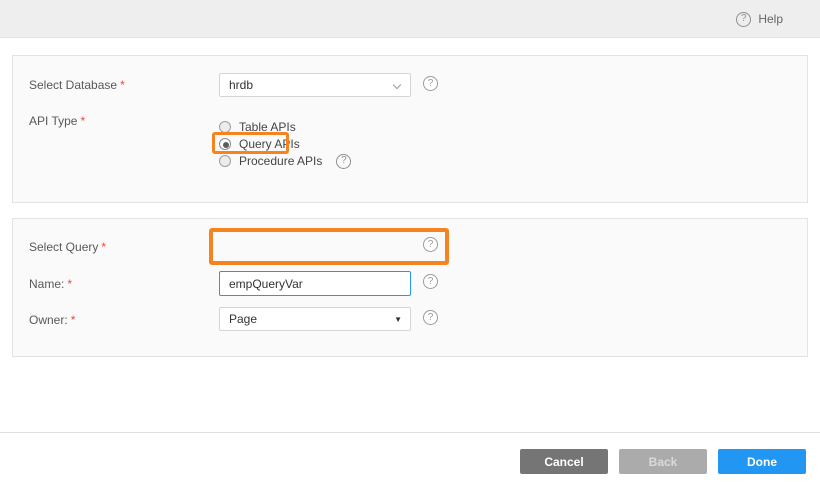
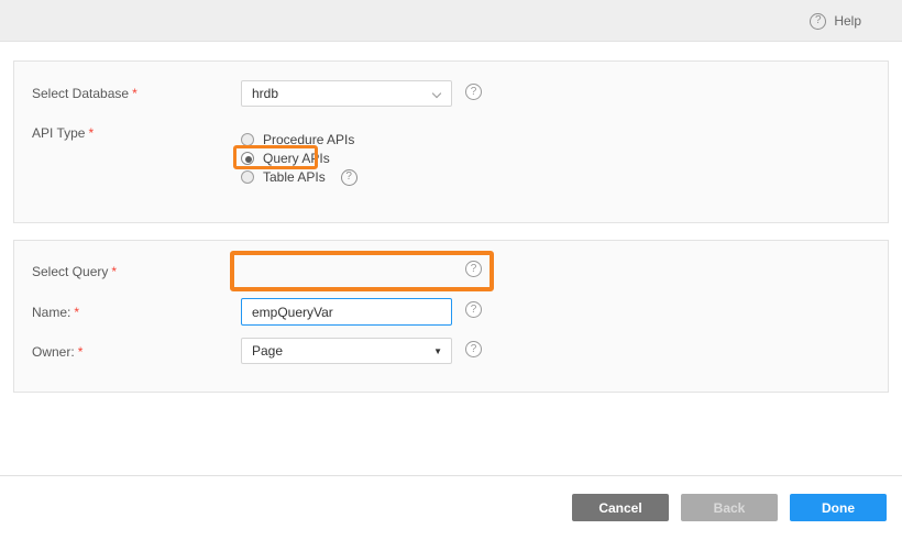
  ?
  Help
  Select Database *
  hrdb
  ?
  API Type *
- Table APIs
+ Procedure APIs
  Query APIs
- Procedure APIs
+ Table APIs
  ?
  Select Query *
  ?
  Name: *
  empQueryVar
  ?
  Owner: *
  Page
  ▼
  ?
  Cancel
  Back
  Done
